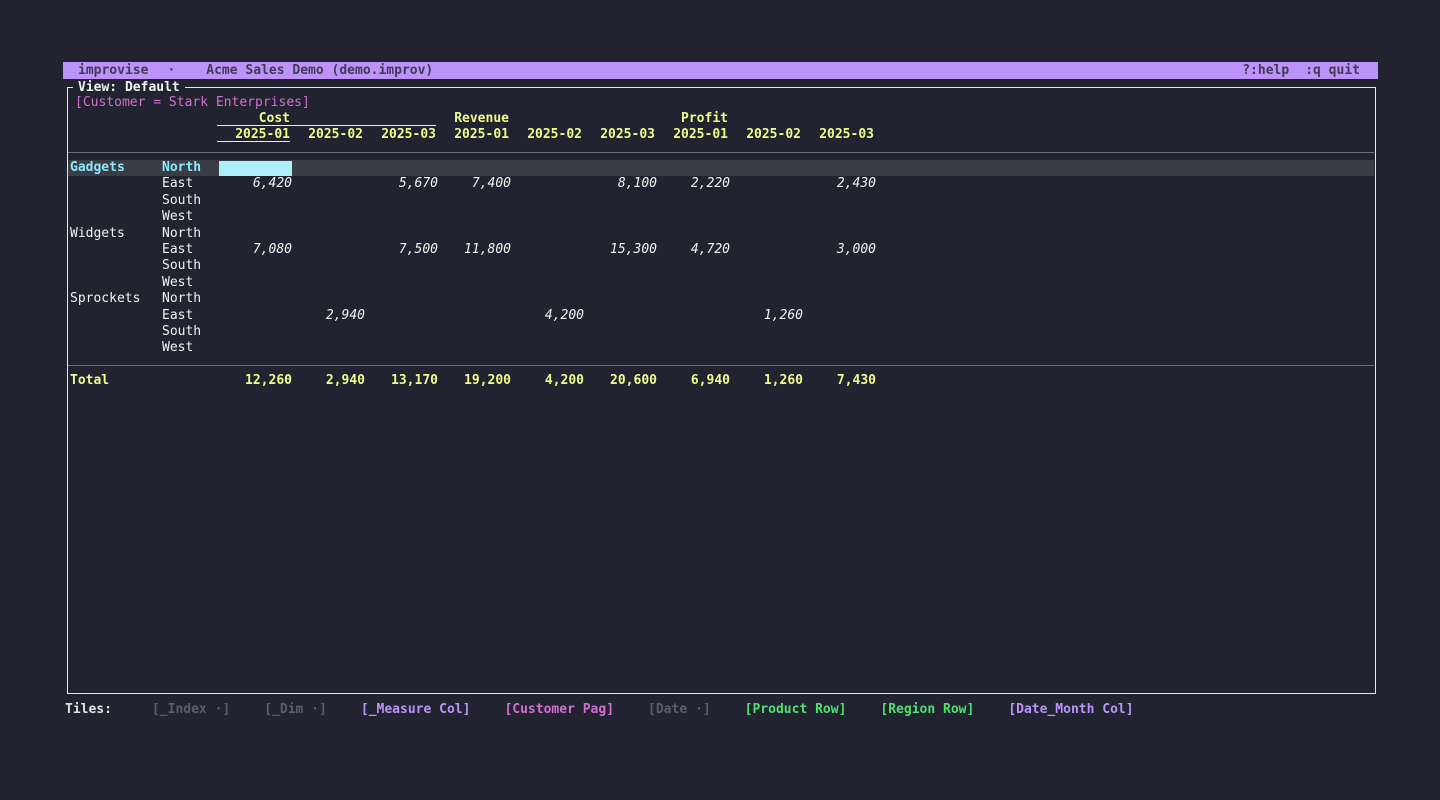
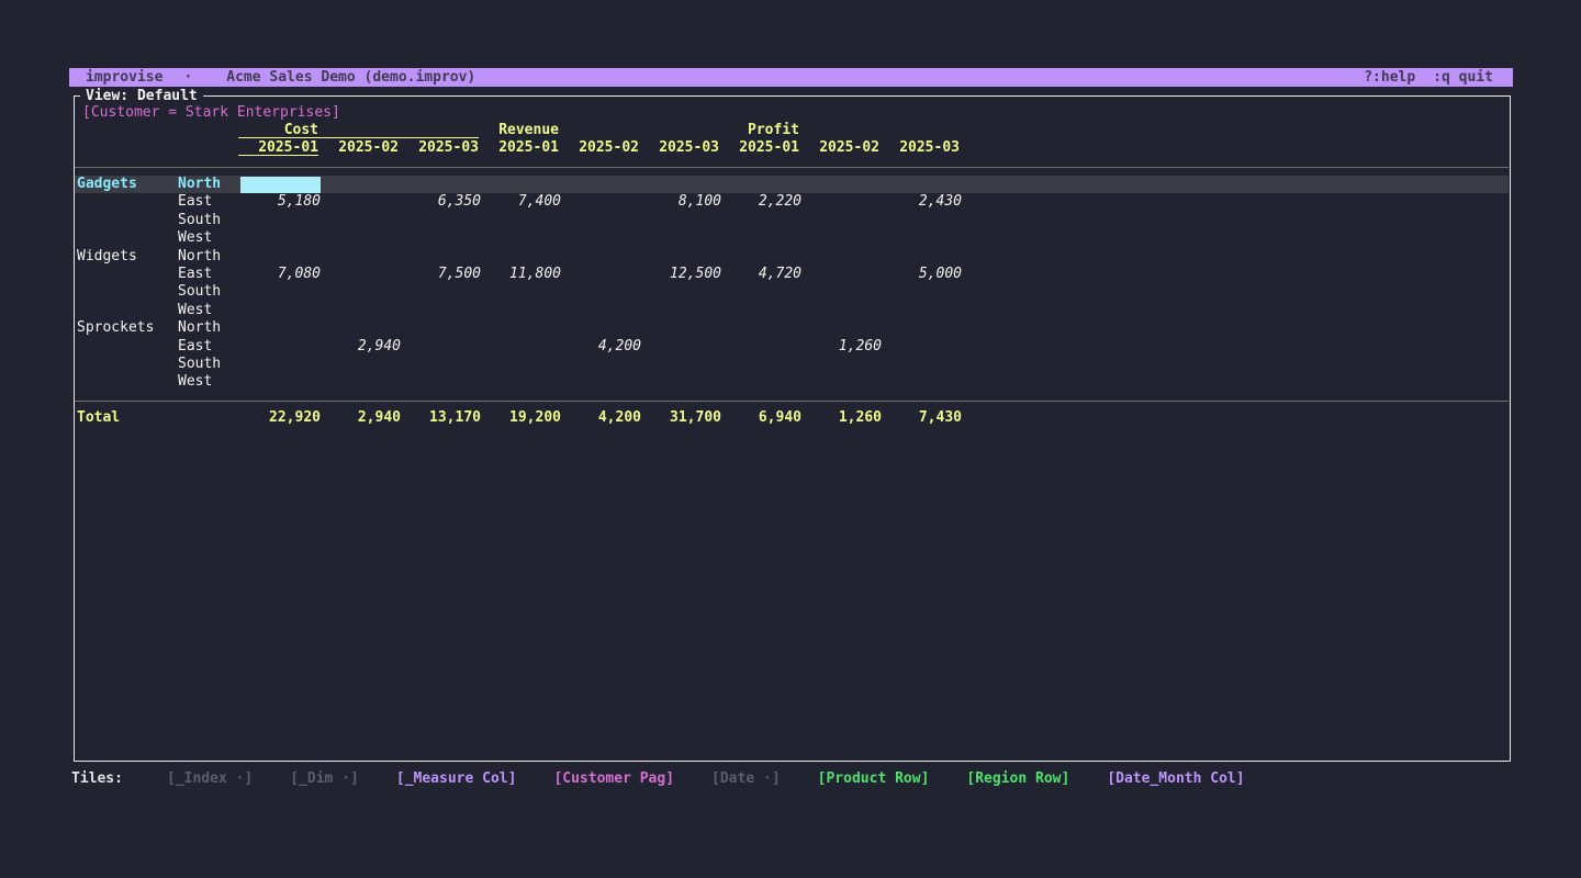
  improvise
  ·
  Acme Sales Demo (demo.improv)
  ?:help
  :q quit
  View: Default
  [Customer = Stark Enterprises]
  Cost
  Revenue
  Profit
  2025-01
  2025-02
  2025-03
  2025-01
  2025-02
  2025-03
  2025-01
  2025-02
  2025-03
  Gadgets
  North
  East
- 6,420
+ 5,180
- 5,670
+ 6,350
  7,400
  8,100
  2,220
  2,430
  South
  West
  Widgets
  North
  East
  7,080
  7,500
  11,800
- 15,300
+ 12,500
  4,720
- 3,000
+ 5,000
  South
  West
  Sprockets
  North
  East
  2,940
  4,200
  1,260
  South
  West
  Total
- 12,260
+ 22,920
  2,940
  13,170
  19,200
  4,200
- 20,600
+ 31,700
  6,940
  1,260
  7,430
  Tiles:
  [_Index ·]
  [_Dim ·]
  [_Measure Col]
  [Customer Pag]
  [Date ·]
  [Product Row]
  [Region Row]
  [Date_Month Col]
